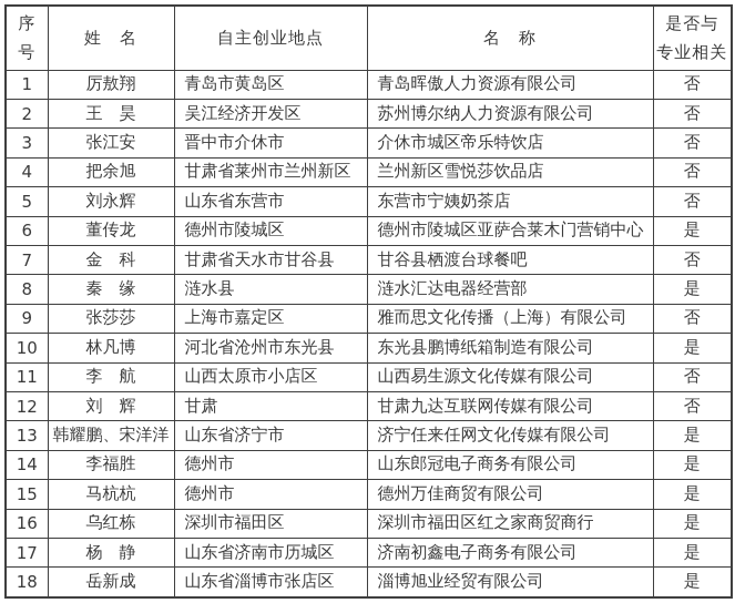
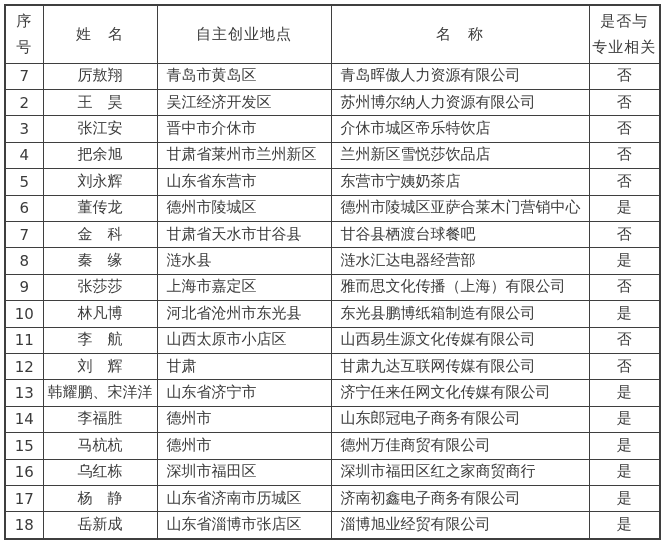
  序 号	姓 名	自主创业地点	名 称	是否与 专业相关
- 1	厉敖翔	青岛市黄岛区	青岛晖傲人力资源有限公司	否
+ 7	厉敖翔	青岛市黄岛区	青岛晖傲人力资源有限公司	否
  2	王 昊	吴江经济开发区	苏州博尔纳人力资源有限公司	否
  3	张江安	晋中市介休市	介休市城区帝乐特饮店	否
  4	把余旭	甘肃省莱州市兰州新区	兰州新区雪悦莎饮品店	否
  5	刘永辉	山东省东营市	东营市宁姨奶茶店	否
  6	董传龙	德州市陵城区	德州市陵城区亚萨合莱木门营销中心	是
  7	金 科	甘肃省天水市甘谷县	甘谷县栖渡台球餐吧	否
  8	秦 缘	涟水县	涟水汇达电器经营部	是
  9	张莎莎	上海市嘉定区	雅而思文化传播（上海）有限公司	否
  10	林凡博	河北省沧州市东光县	东光县鹏博纸箱制造有限公司	是
  11	李 航	山西太原市小店区	山西易生源文化传媒有限公司	否
  12	刘 辉	甘肃	甘肃九达互联网传媒有限公司	否
  13	韩耀鹏、宋洋洋	山东省济宁市	济宁任来任网文化传媒有限公司	是
  14	李福胜	德州市	山东郎冠电子商务有限公司	是
  15	马杭杭	德州市	德州万佳商贸有限公司	是
  16	乌红栋	深圳市福田区	深圳市福田区红之家商贸商行	是
  17	杨 静	山东省济南市历城区	济南初鑫电子商务有限公司	是
  18	岳新成	山东省淄博市张店区	淄博旭业经贸有限公司	是
